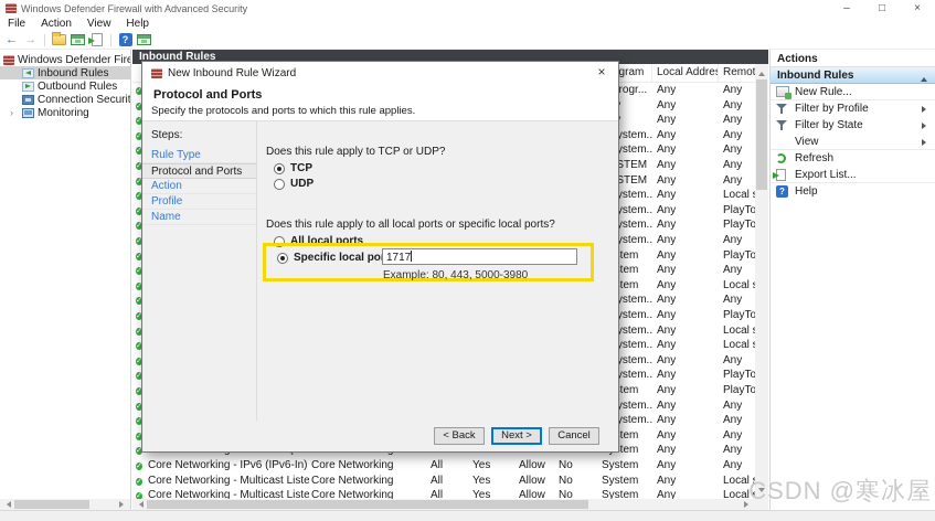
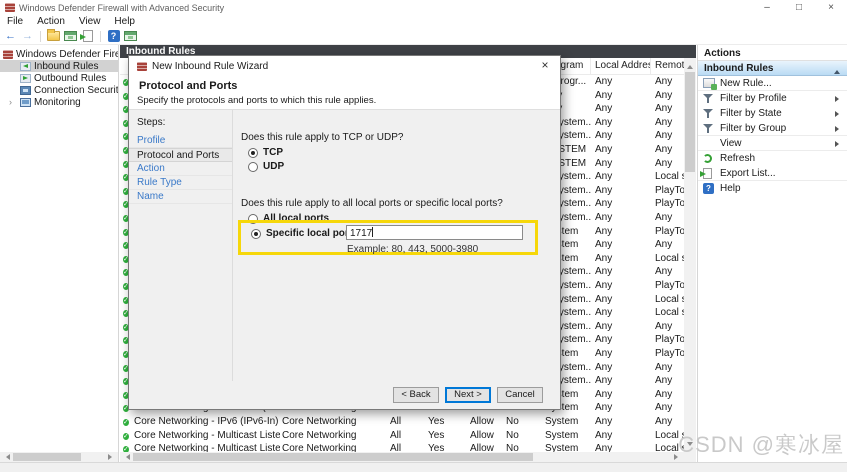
  Windows Defender Firewall with Advanced Security
  –
  □
  ×
  File
  Action
  View
  Help
  Inbound Rules
  Outbound Rules
  Connection Securit
  ›
  Monitoring
  Inbound Rules
  Local Addres
  rogr...
  Any
  Any
  Any
  Any
  Any
  Any
  ystem..
  Any
  Any
  ystem..
  Any
  Any
  Any
  Any
  Any
  Any
  ystem..
  Any
  Local
  ystem..
  Any
  PlayTo
  ystem..
  Any
  PlayTo
  ystem..
  Any
  Any
  Any
  PlayTo
  Any
  Any
  Any
  Local
  ystem..
  Any
  Any
  ystem..
  Any
  PlayTo
  ystem..
  Any
  Local
  ystem..
  Any
  Local
  ystem..
  Any
  Any
  ystem..
  Any
  PlayTo
  Any
  PlayTo
  ystem..
  Any
  Any
  ystem..
  Any
  Any
  Any
  Any
  Any
  Any
  Core Networking - IPv6 (IPv6-In)
  Core Networking
  All
  Yes
  Allow
  No
  System
  Any
  Any
  Core Networking - Multicast Liste
  Core Networking
  All
  Yes
  Allow
  No
  System
  Any
  Local
  Core Networking - Multicast Liste
  Core Networking
  All
  Yes
  Allow
  No
  System
  Any
  Local
  Actions
  Inbound Rules
  New Rule...
  Filter by Profile
  Filter by State
+ Filter by Group
  View
  Refresh
  Export List...
  Help
  New Inbound Rule Wizard
  ×
  Protocol and Ports
  Specify the protocols and ports to which this rule applies.
  Steps:
- Rule Type
+ Profile
  Protocol and Ports
  Action
- Profile
+ Rule Type
  Name
  Does this rule apply to TCP or UDP?
  TCP
  UDP
  Does this rule apply to all local ports or specific local ports?
  All local ports
  Specific local po
  1717
  Example: 80, 443, 5000-3980
  < Back
  Next >
  Cancel
  CSDN @寒冰屋
